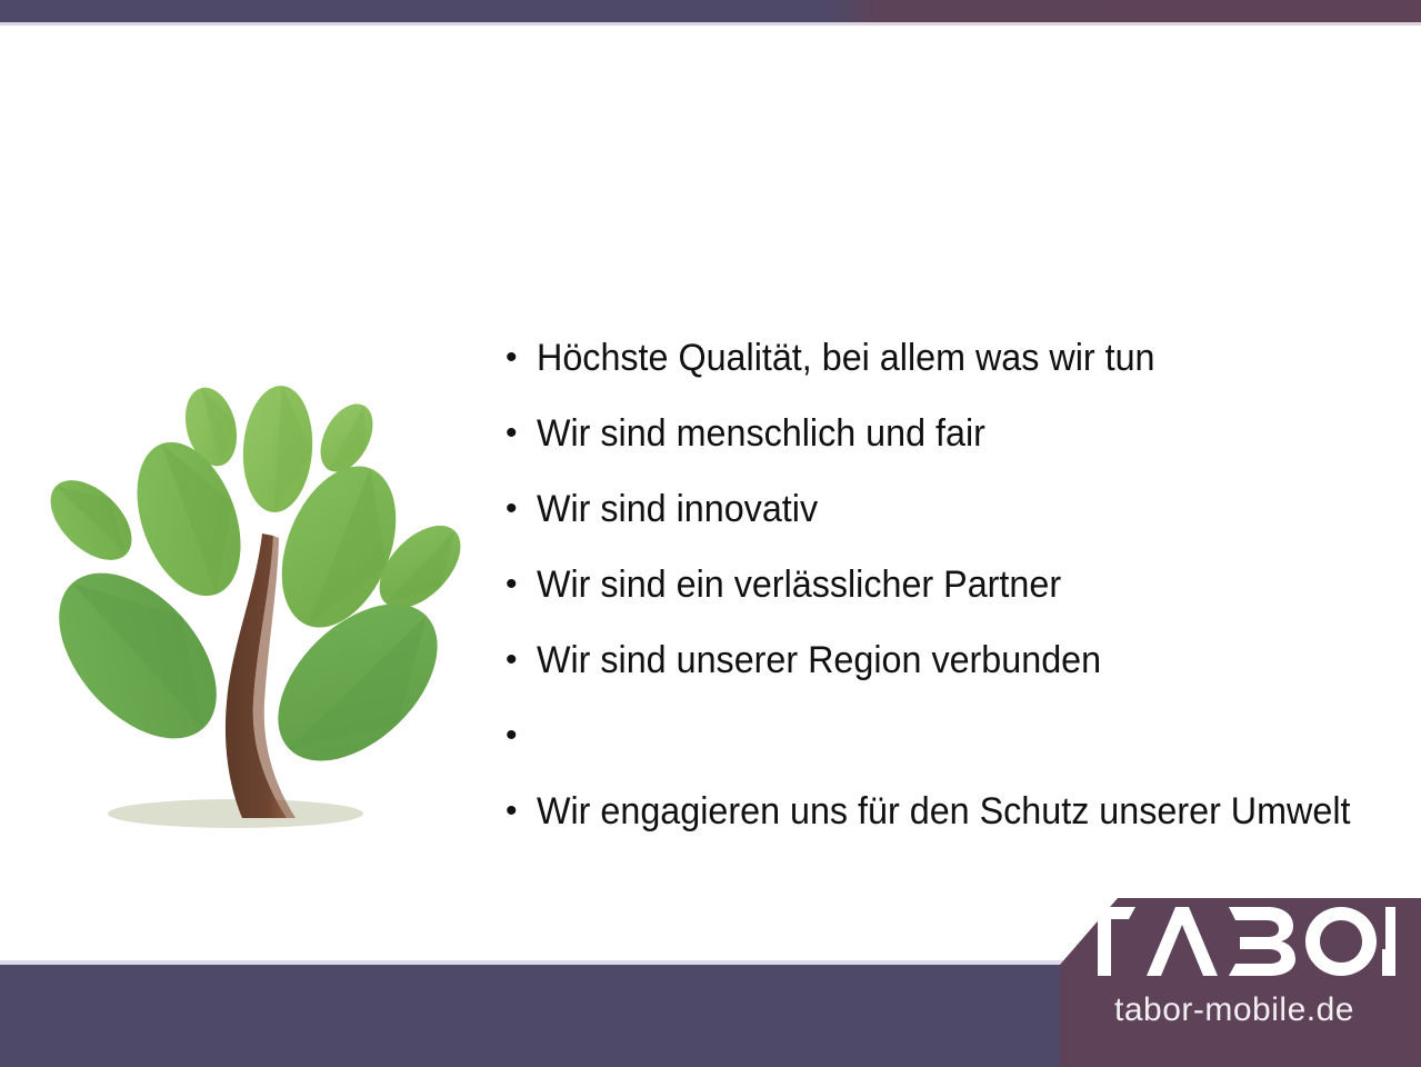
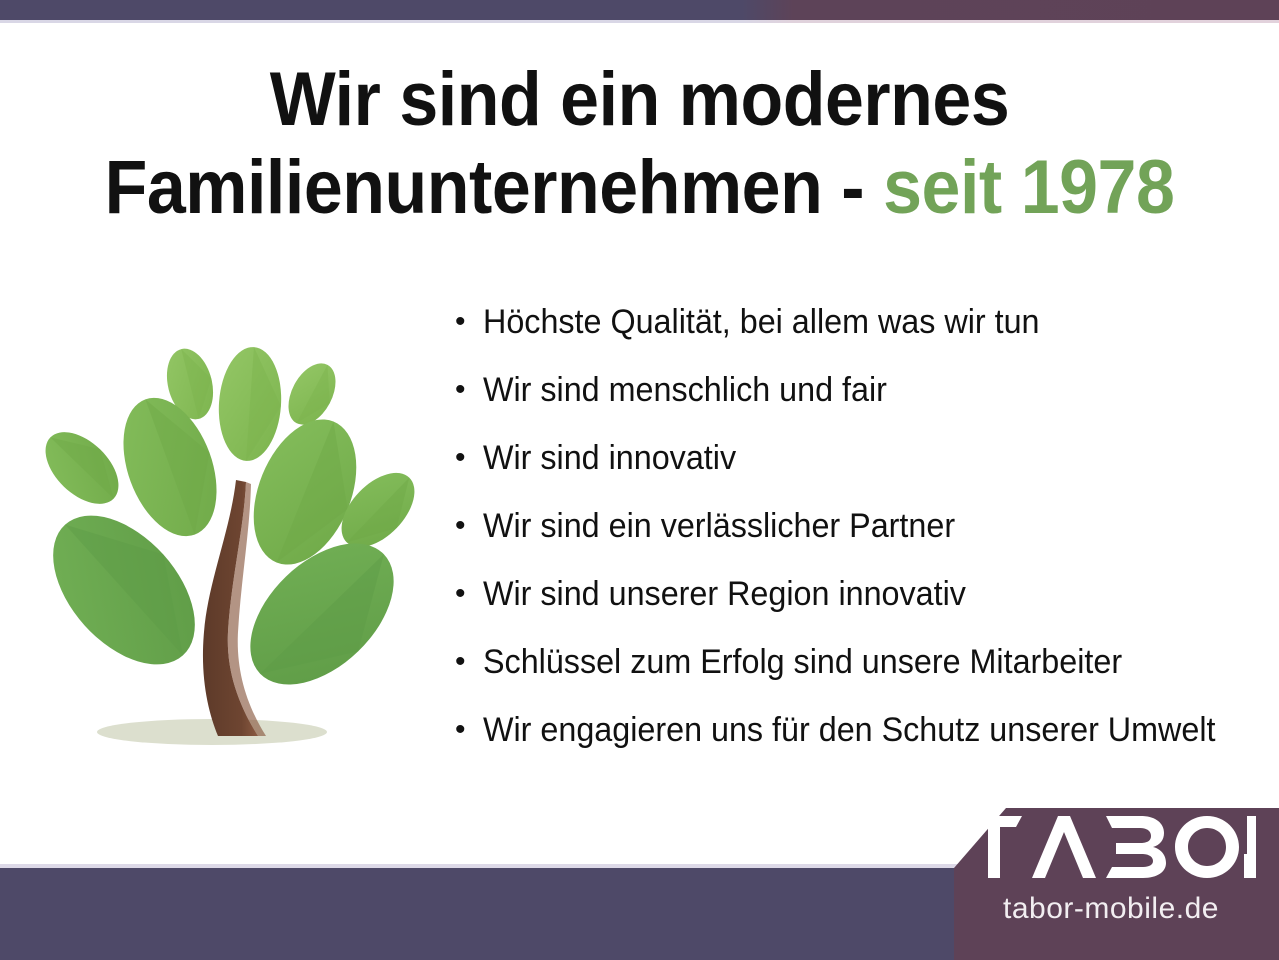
+ Wir sind ein modernes
+ Familienunternehmen - seit 1978
  •
  Höchste Qualität, bei allem was wir tun
  •
  Wir sind menschlich und fair
  •
  Wir sind innovativ
  •
  Wir sind ein verlässlicher Partner
  •
- Wir sind unserer Region verbunden
+ Wir sind unserer Region innovativ
  •
+ Schlüssel zum Erfolg sind unsere Mitarbeiter
  •
  Wir engagieren uns für den Schutz unserer Umwelt
  tabor-mobile.de
